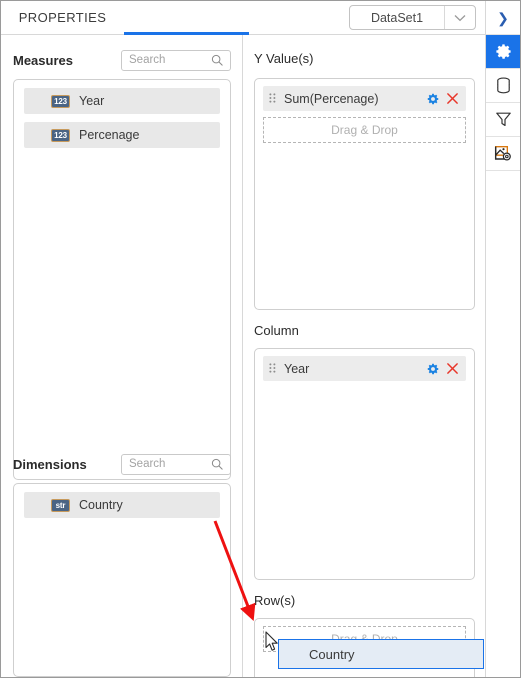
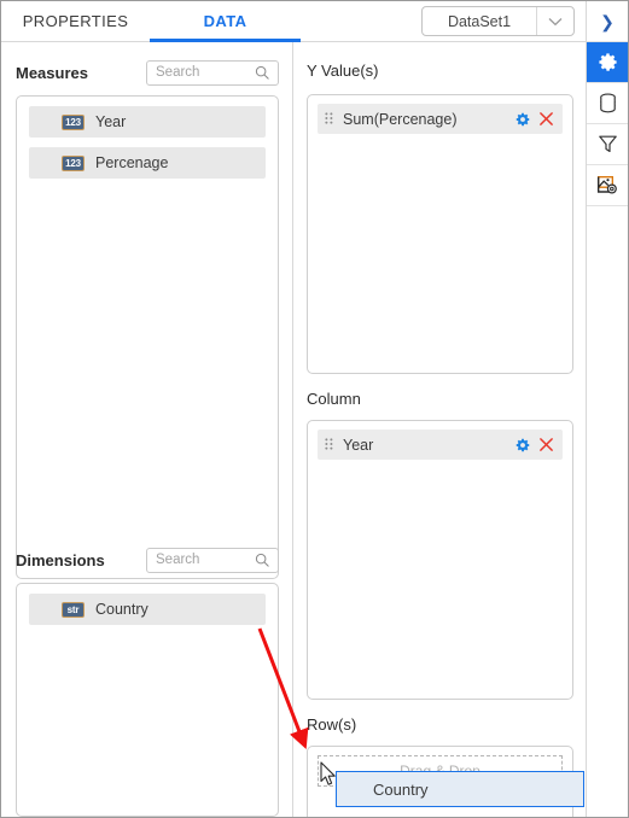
  PROPERTIES
+ DATA
  DataSet1
  ❯
  Measures
  Search
  123
  Year
  123
  Percenage
  Dimensions
  Search
  str
  Country
  Y Value(s)
  Sum(Percenage)
- Drag & Drop
  Column
  Year
  Row(s)
  Country
